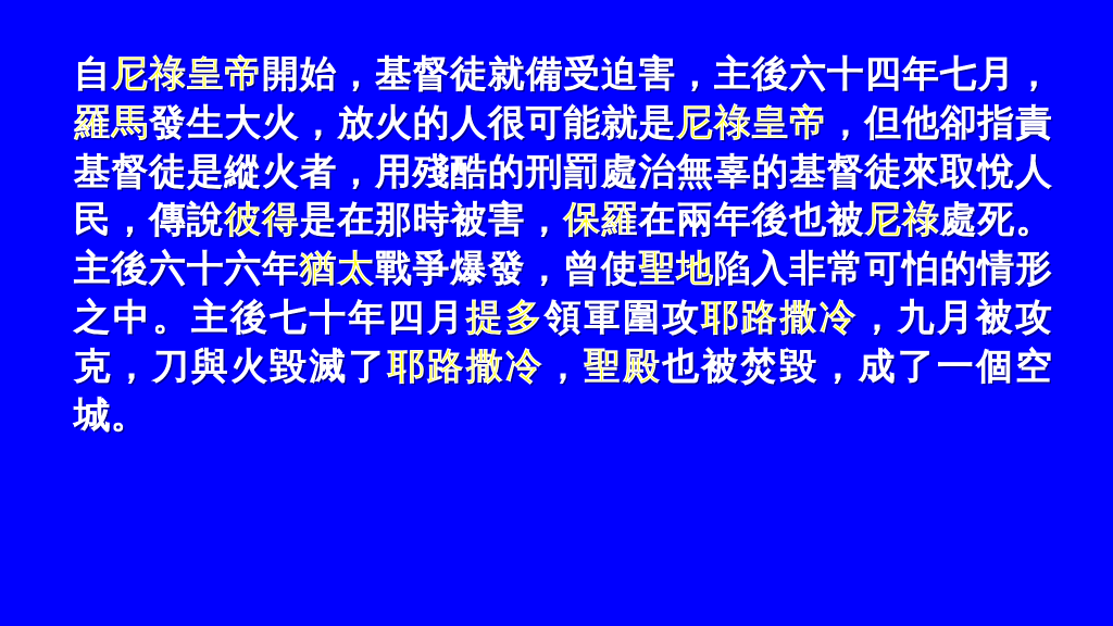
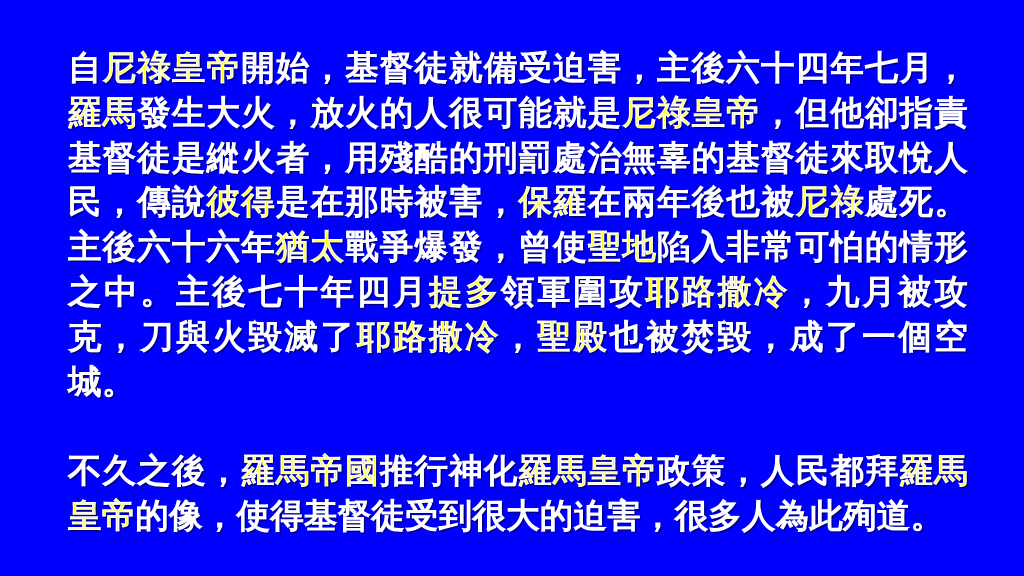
  自尼祿皇帝開始，基督徒就備受迫害，主後六十四年七月，羅馬發生大火，放火的人很可能就是尼祿皇帝，但他卻指責基督徒是縱火者，用殘酷的刑罰處治無辜的基督徒來取悅人民，傳說彼得是在那時被害，保羅在兩年後也被尼祿處死。主後六十六年猶太戰爭爆發，曾使聖地陷入非常可怕的情形之中。主後七十年四月提多領軍圍攻耶路撒冷，九月被攻克，刀與火毀滅了耶路撒冷，聖殿也被焚毀，成了一個空城。
+ 不久之後，羅馬帝國推行神化羅馬皇帝政策，人民都拜羅馬皇帝的像，使得基督徒受到很大的迫害，很多人為此殉道。
